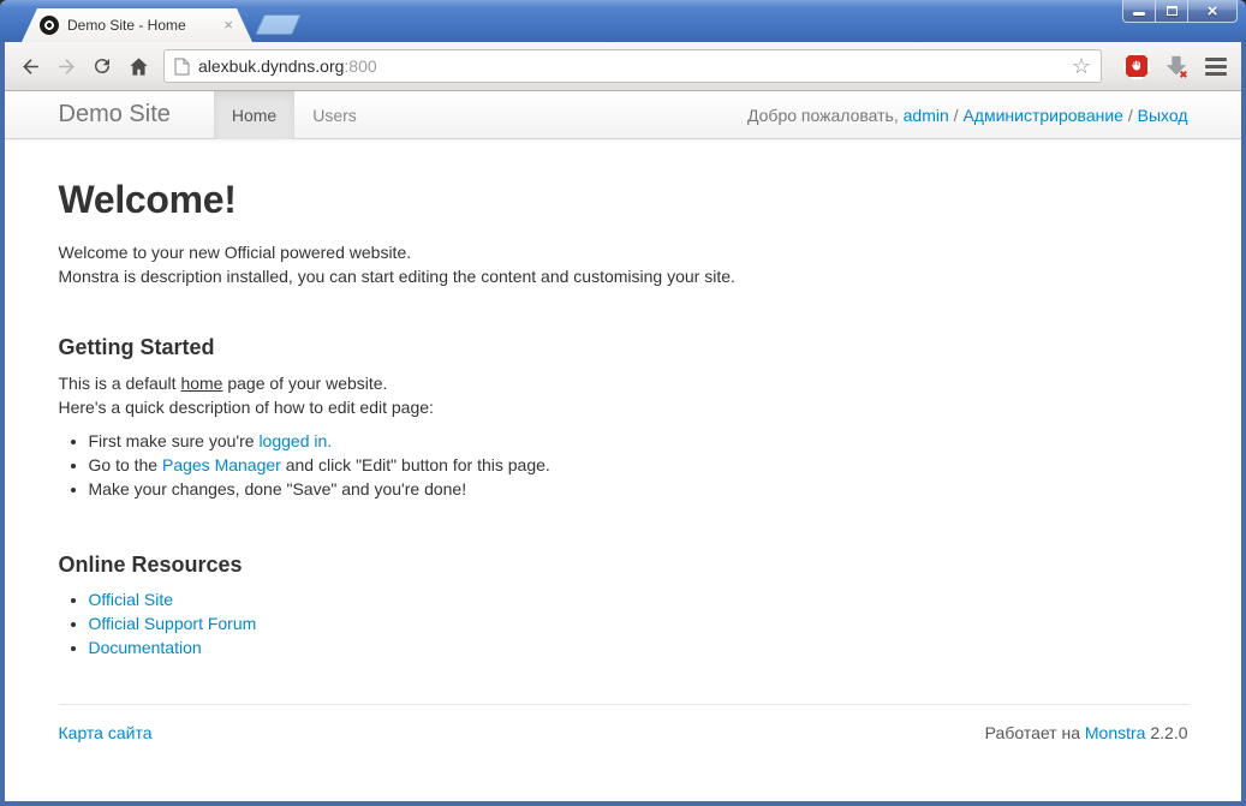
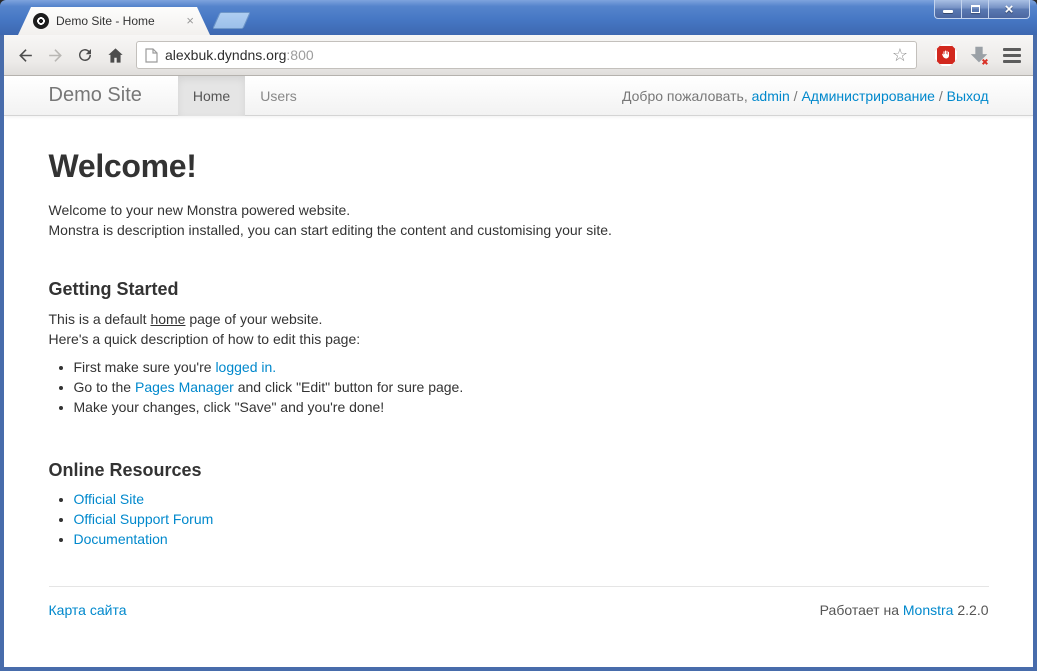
  Demo Site - Home
  ×
  ×
  alexbuk.dyndns.org:800
  ☆
  Demo Site
  Home
  Users
  Добро пожаловать, admin / Администрирование / Выход
  Welcome!
- Welcome to your new Official powered website.
+ Welcome to your new Monstra powered website.
  Monstra is description installed, you can start editing the content and customising your site.
  Getting Started
  This is a default home page of your website.
- Here's a quick description of how to edit edit page:
+ Here's a quick description of how to edit this page:
  First make sure you're logged in.
- Go to the Pages Manager and click "Edit" button for this page.
+ Go to the Pages Manager and click "Edit" button for sure page.
- Make your changes, done "Save" and you're done!
+ Make your changes, click "Save" and you're done!
  Online Resources
  Official Site
  Official Support Forum
  Documentation
  Карта сайта
  Работает на Monstra 2.2.0
